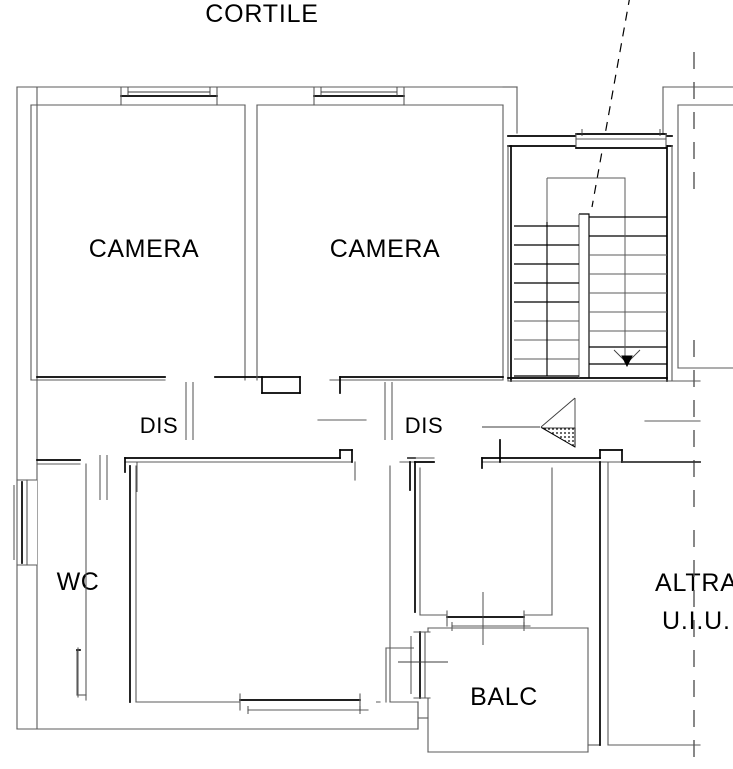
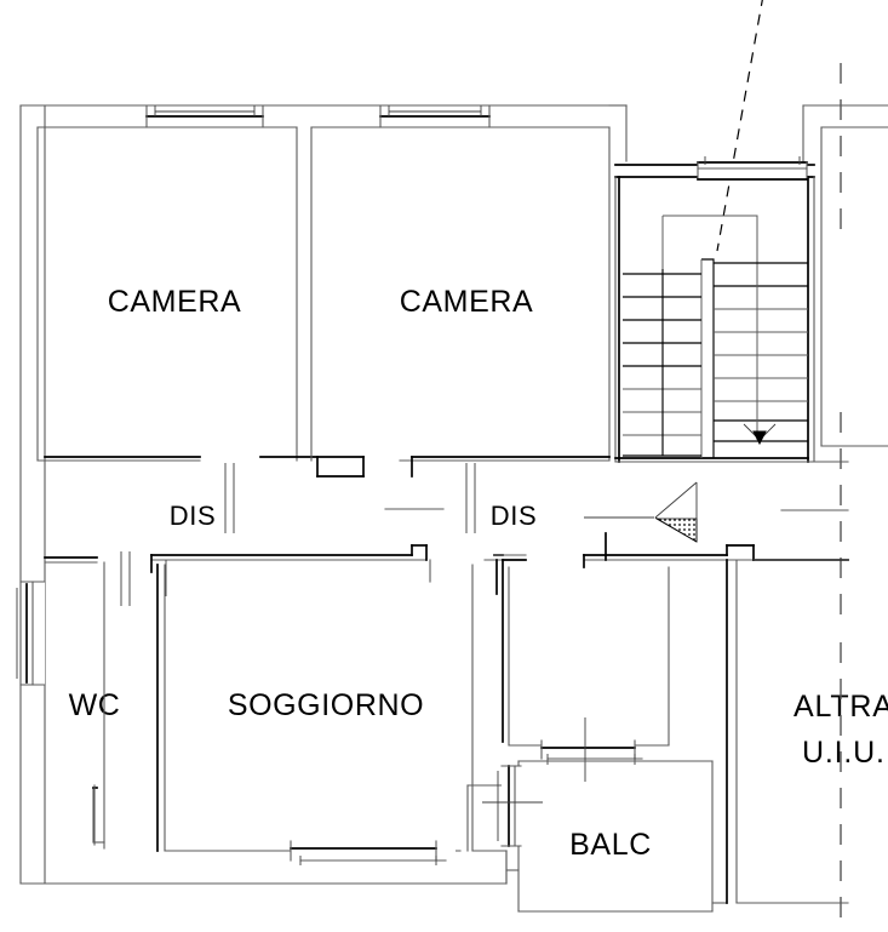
- CORTILE
  CAMERA
  CAMERA
  DIS
  DIS
  WC
+ SOGGIORNO
  BALC
  ALTRA
  U.I.U.
